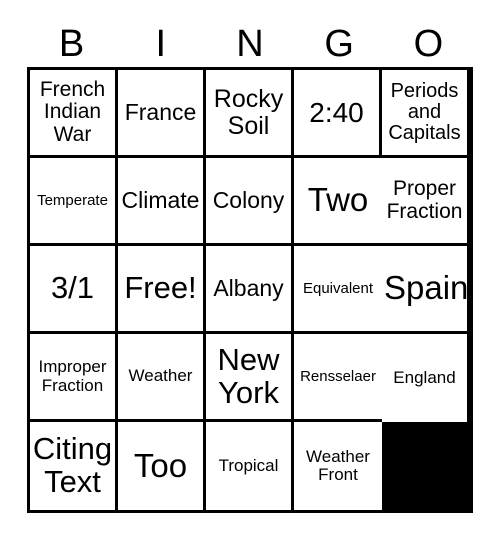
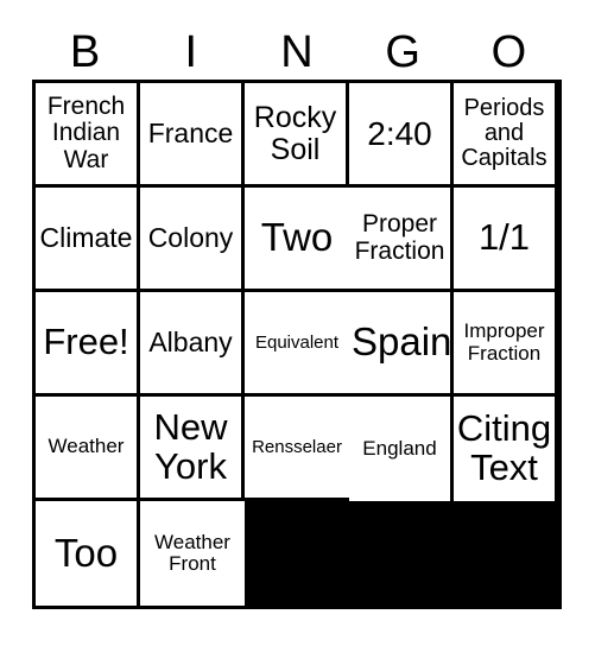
  B
  I
  N
  G
  O
  French
  Indian
  War
  France
  Rocky
  Soil
  2:40
  Periods
  and
  Capitals
- Temperate
  Climate
  Colony
  Two
  Proper
  Fraction
- 3/1
+ 1/1
  Free!
  Albany
  Equivalent
  Spain
  Improper
  Fraction
  Weather
  New
  York
  Rensselaer
  England
  Citing
  Text
  Too
- Tropical
  Weather
  Front
